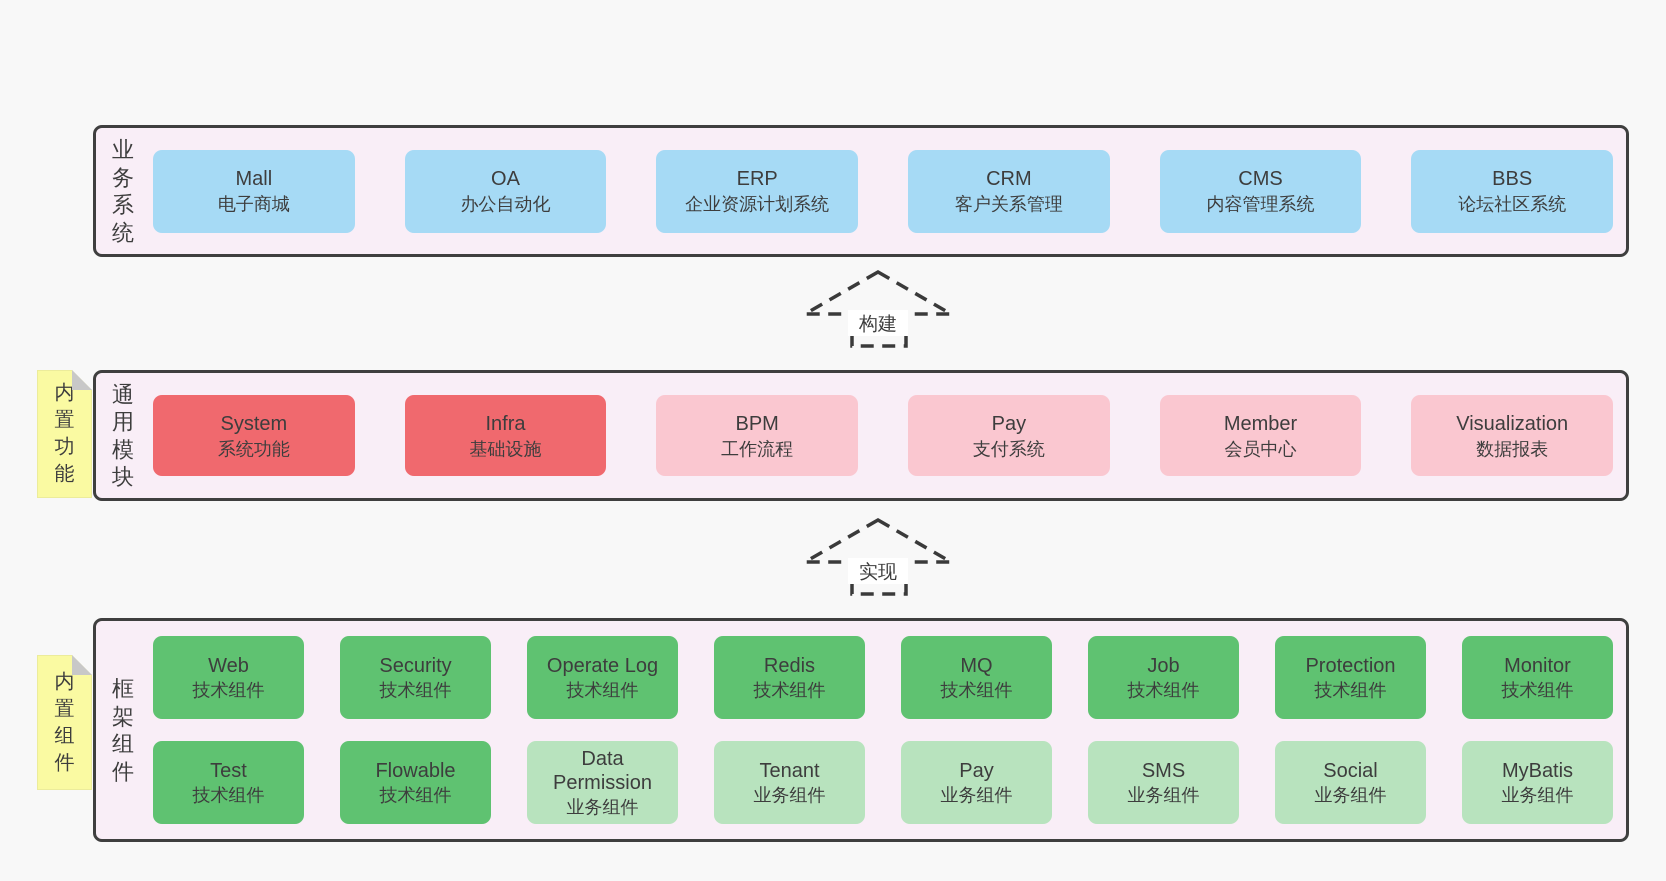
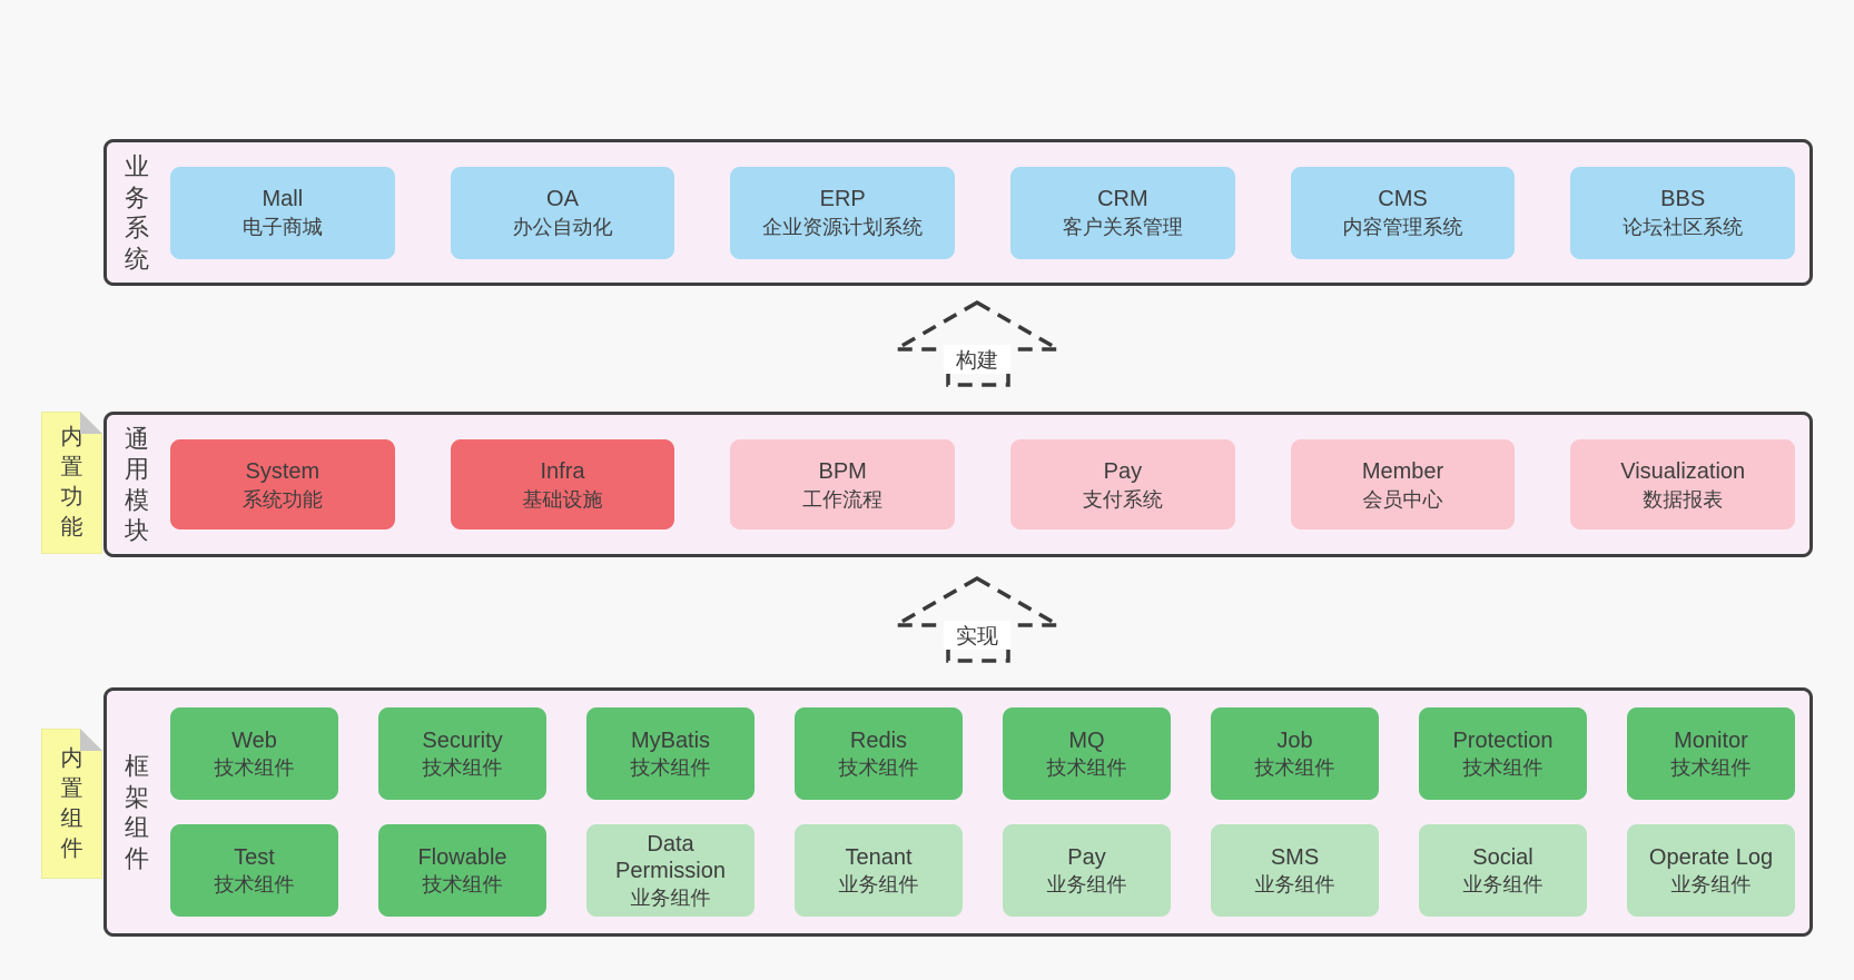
  业
  务
  系
  统
  Mall
  电子商城
  OA
  办公自动化
  ERP
  企业资源计划系统
  CRM
  客户关系管理
  CMS
  内容管理系统
  BBS
  论坛社区系统
  构建
  内
  置
  功
  能
  通
  用
  模
  块
  System
  系统功能
  Infra
  基础设施
  BPM
  工作流程
  Pay
  支付系统
  Member
  会员中心
  Visualization
  数据报表
  实现
  内
  置
  组
  件
  框
  架
  组
  件
  Web
  技术组件
  Security
  技术组件
- Operate Log
+ MyBatis
  技术组件
  Redis
  技术组件
  MQ
  技术组件
  Job
  技术组件
  Protection
  技术组件
  Monitor
  技术组件
  Test
  技术组件
  Flowable
  技术组件
  Data Permission
  业务组件
  Tenant
  业务组件
  Pay
  业务组件
  SMS
  业务组件
  Social
  业务组件
- MyBatis
+ Operate Log
  业务组件
